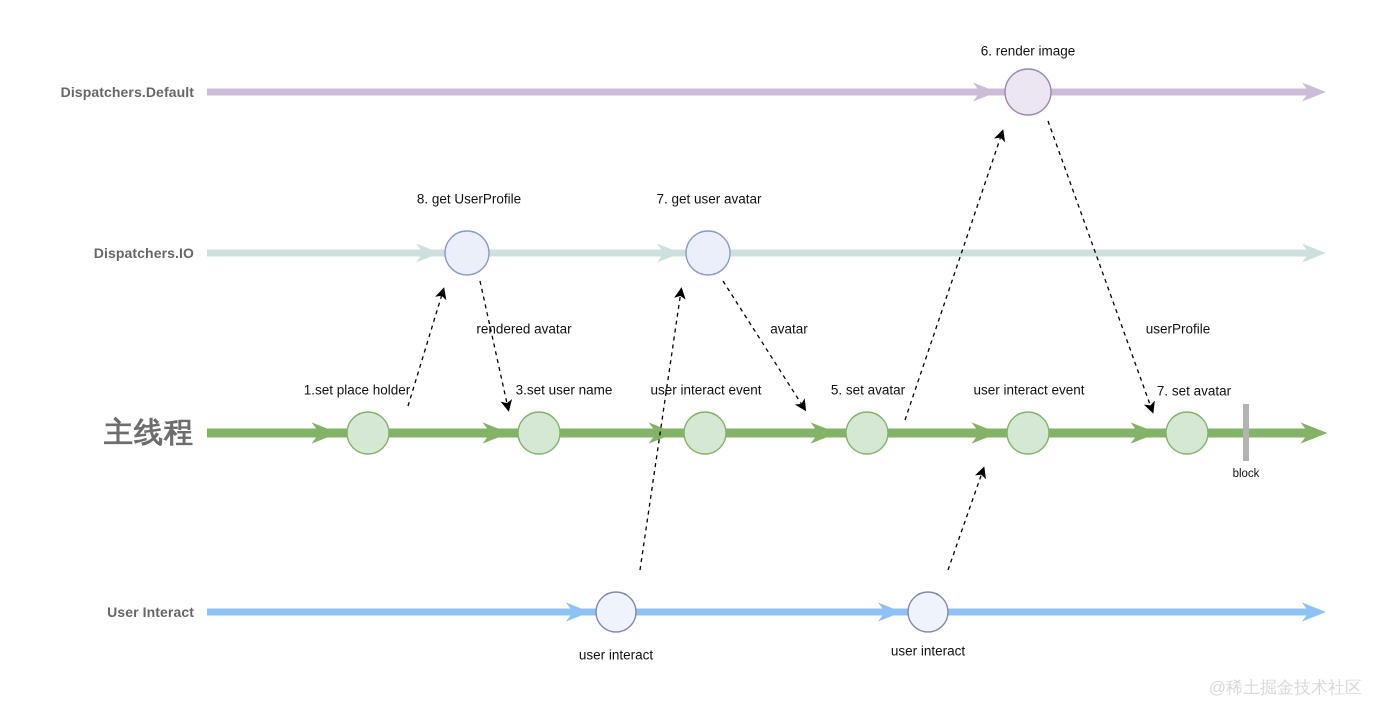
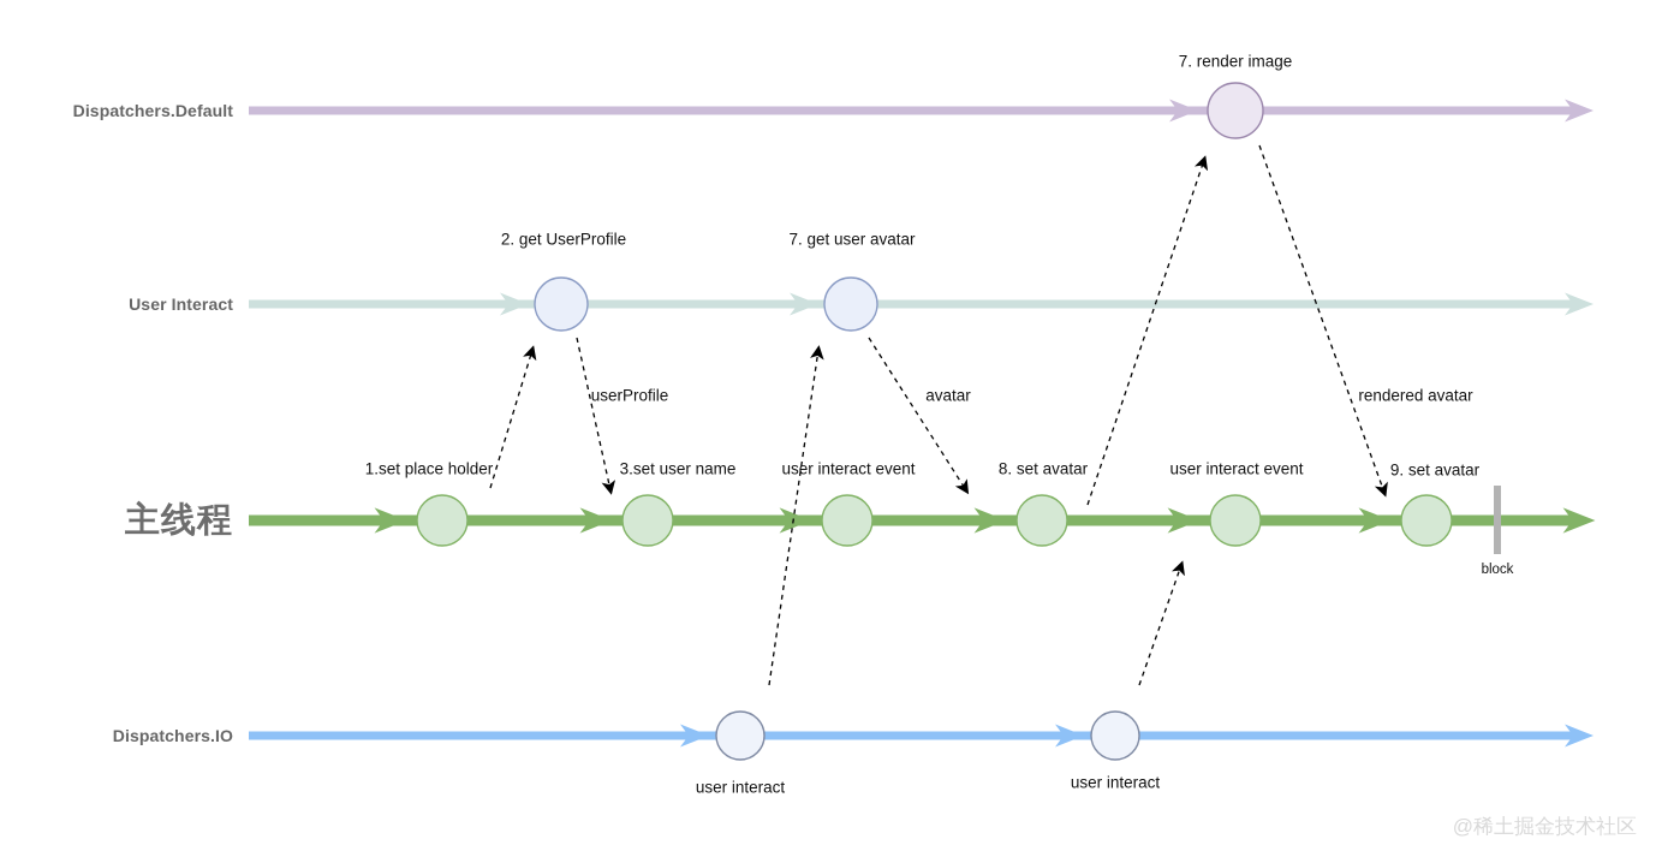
  Dispatchers.Default
- 6. render image
+ 7. render image
- Dispatchers.IO
+ User Interact
- 8. get UserProfile
+ 2. get UserProfile
  7. get user avatar
  主线程
  1.set place holder
  3.set user name
  user interact event
- 5. set avatar
+ 8. set avatar
  user interact event
- 7. set avatar
+ 9. set avatar
- User Interact
+ Dispatchers.IO
  user interact
  user interact
- rendered avatar
+ userProfile
  avatar
- userProfile
+ rendered avatar
  block
  @稀土掘金技术社区
